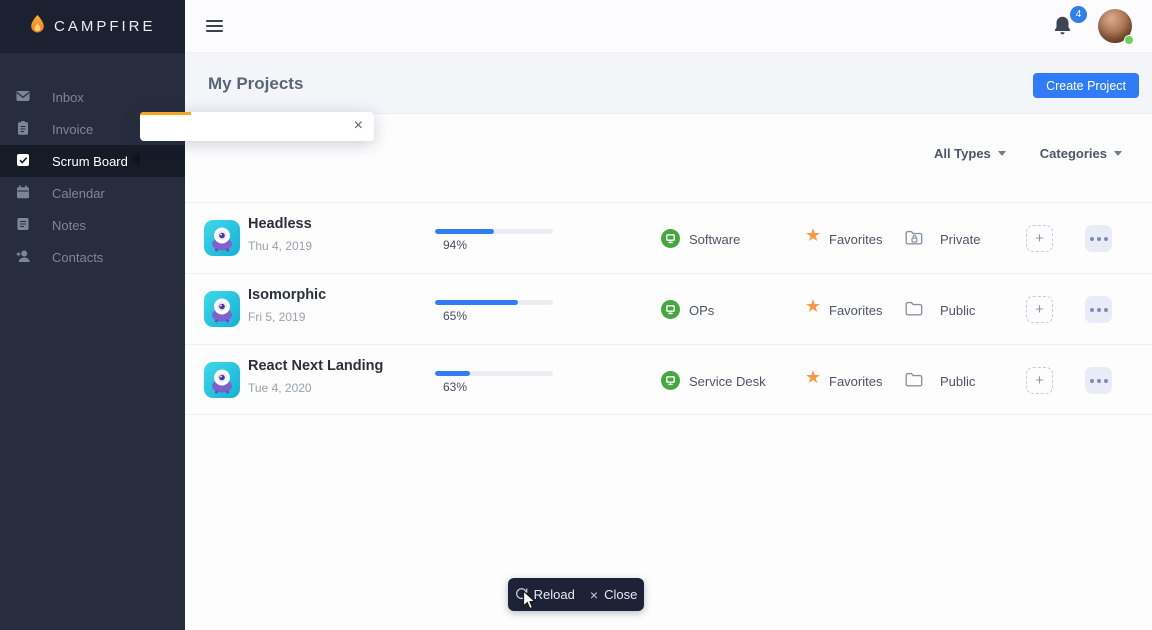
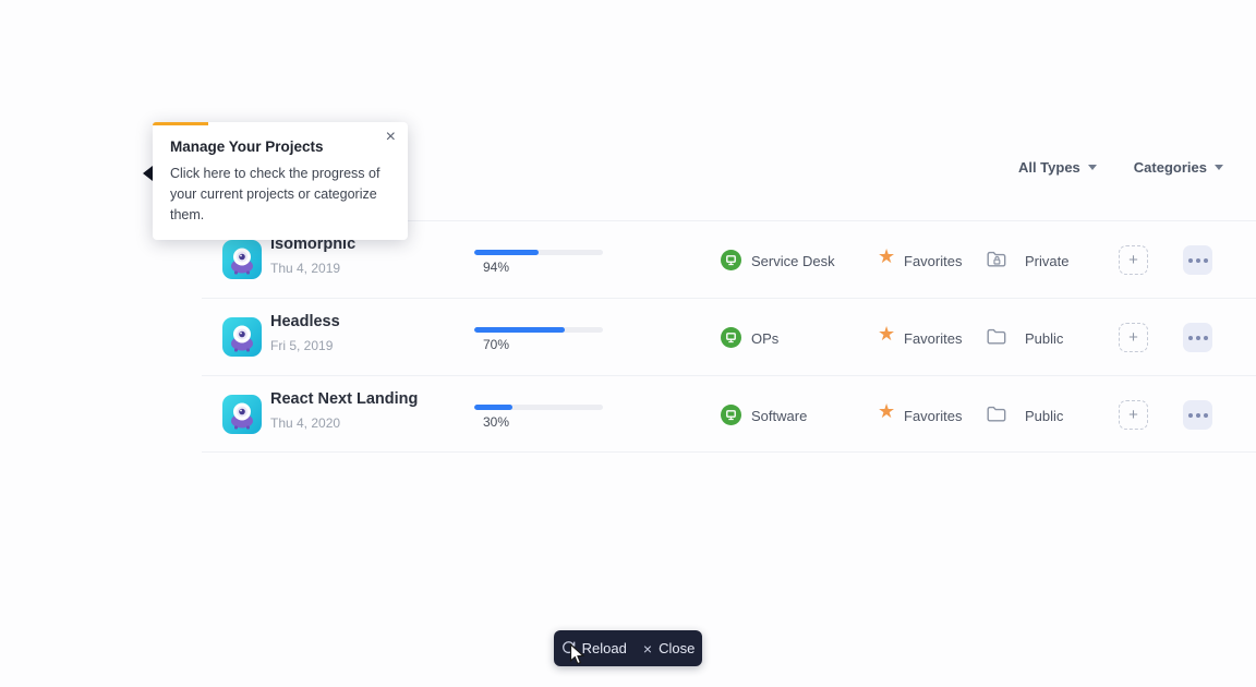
- CAMPFIRE
- Inbox
- Invoice
- Scrum Board
- Calendar
- Notes
- Contacts
- 4
- My Projects
- Create Project
  All Types
  Categories
- Headless
+ Isomorphic
  Thu 4, 2019
  94%
- Software
+ Service Desk
  ★
  Favorites
  Private
  +
- Isomorphic
+ Headless
  Fri 5, 2019
- 65%
+ 70%
  OPs
  ★
  Favorites
  Public
  +
  React Next Landing
- Tue 4, 2020
+ Thu 4, 2020
- 63%
+ 30%
- Service Desk
+ Software
  ★
  Favorites
  Public
  +
  ×
+ Manage Your Projects
+ Click here to check the progress of your current projects or categorize them.
  Reload
  ×
  Close
